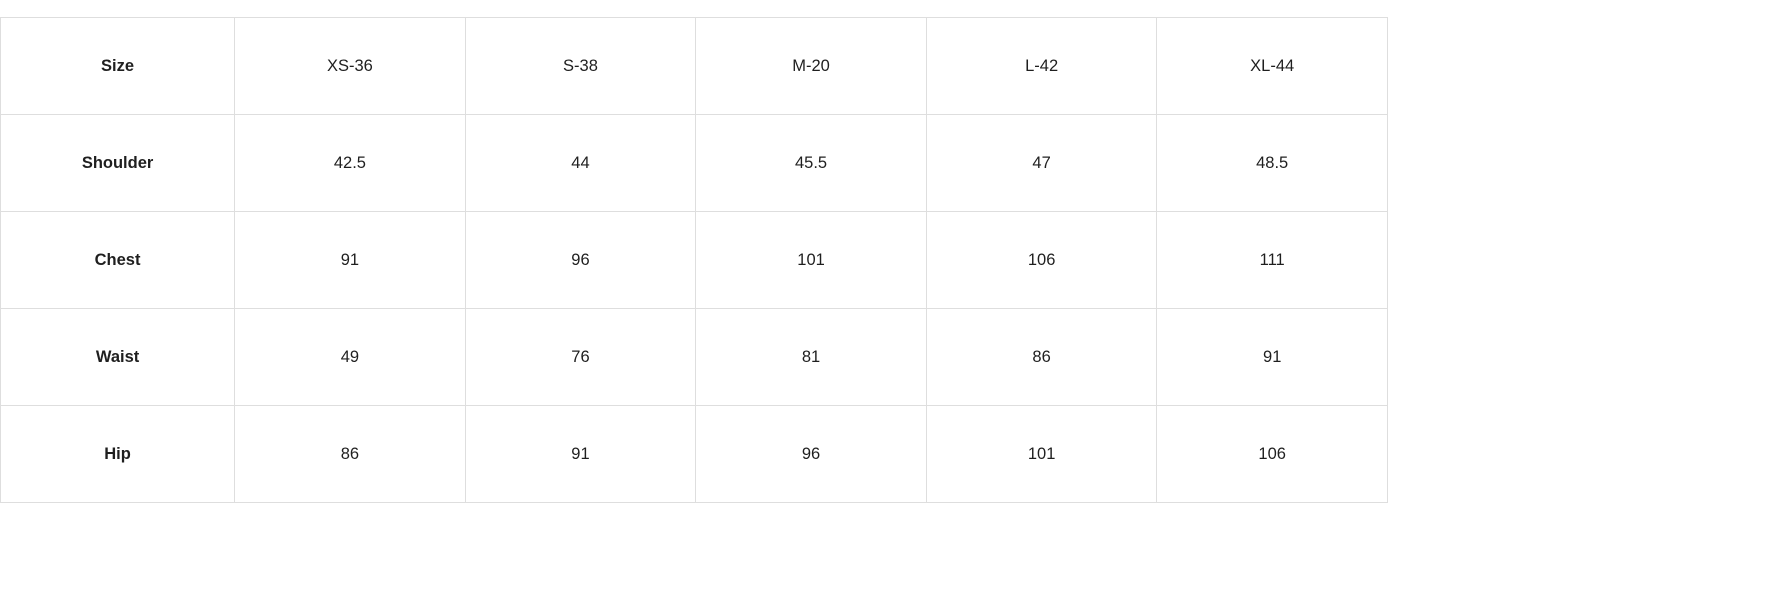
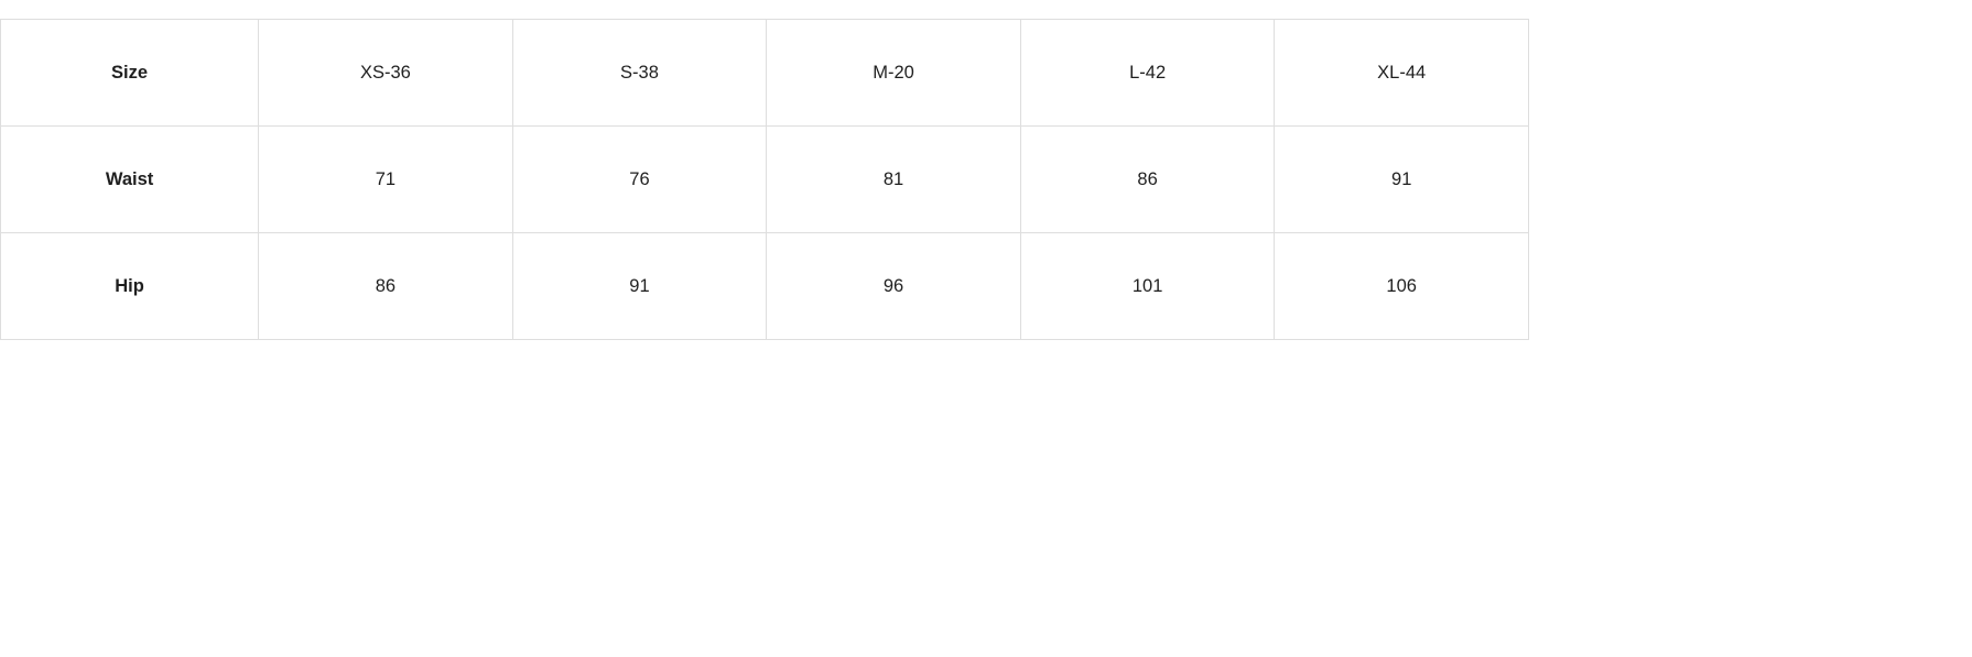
  Size	XS-36	S-38	M-20	L-42	XL-44
- Shoulder	42.5	44	45.5	47	48.5
- Chest	91	96	101	106	111
- Waist	49	76	81	86	91
+ Waist	71	76	81	86	91
  Hip	86	91	96	101	106
